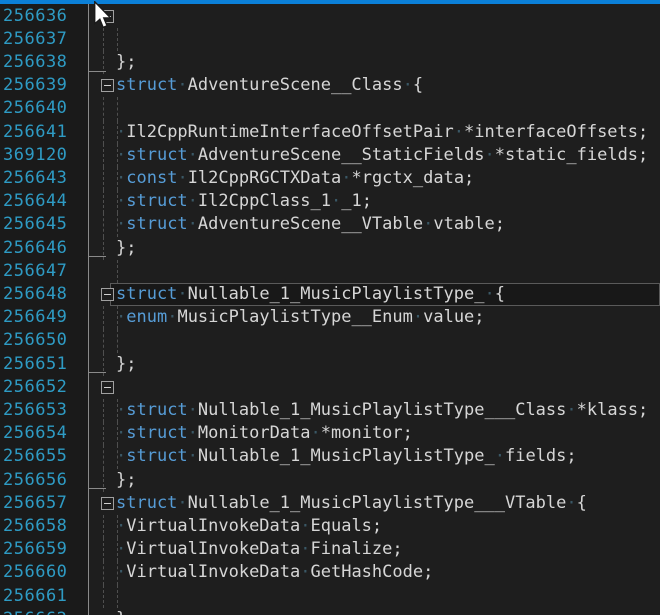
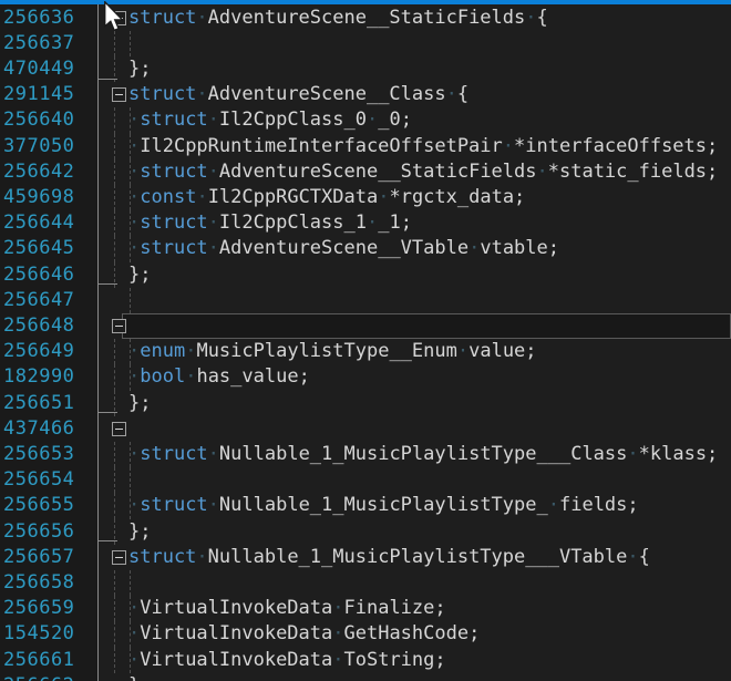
  256636
+ struct·AdventureScene__StaticFields·{
  256637
- 256638
+ 470449
  };
- 256639
+ 291145
  struct·AdventureScene__Class·{
  256640
+ ·struct·Il2CppClass_0·_0;
- 256641
+ 377050
  ·Il2CppRuntimeInterfaceOffsetPair·*interfaceOffsets;
- 369120
+ 256642
  ·struct·AdventureScene__StaticFields·*static_fields;
- 256643
+ 459698
  ·const·Il2CppRGCTXData·*rgctx_data;
  256644
  ·struct·Il2CppClass_1·_1;
  256645
  ·struct·AdventureScene__VTable·vtable;
  256646
  };
  256647
  256648
- struct·Nullable_1_MusicPlaylistType_·{
  256649
  ·enum·MusicPlaylistType__Enum·value;
- 256650
+ 182990
+ ·bool·has_value;
  256651
  };
- 256652
+ 437466
  256653
  ·struct·Nullable_1_MusicPlaylistType___Class·*klass;
  256654
- ·struct·MonitorData·*monitor;
  256655
  ·struct·Nullable_1_MusicPlaylistType_·fields;
  256656
  };
  256657
  struct·Nullable_1_MusicPlaylistType___VTable·{
  256658
- ·VirtualInvokeData·Equals;
  256659
  ·VirtualInvokeData·Finalize;
- 256660
+ 154520
  ·VirtualInvokeData·GetHashCode;
  256661
+ ·VirtualInvokeData·ToString;
